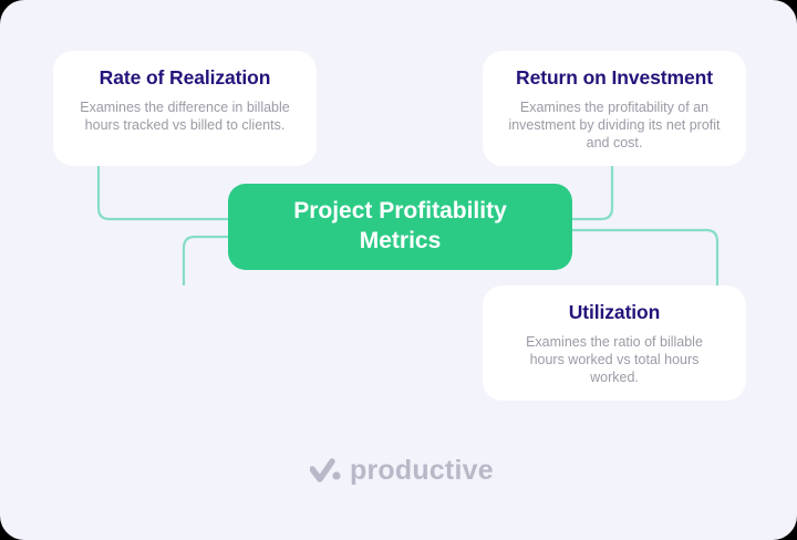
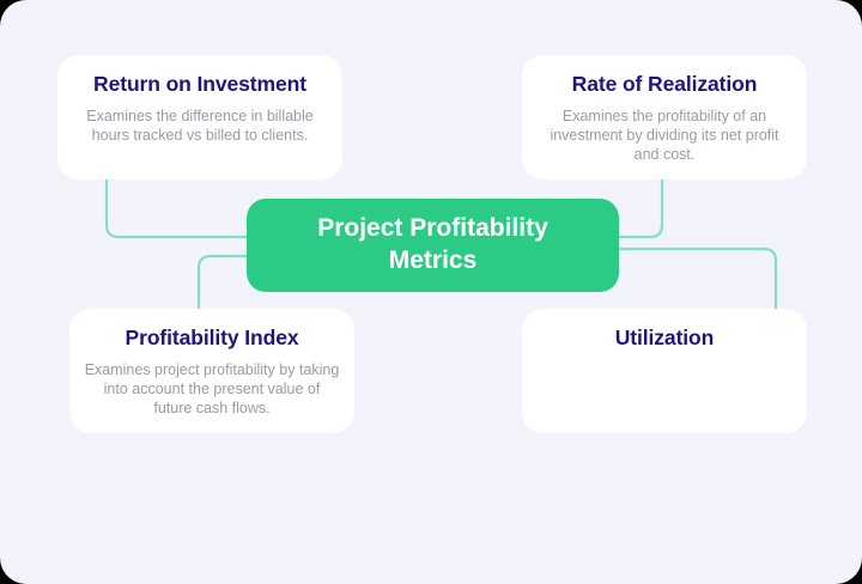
- Rate of Realization
+ Return on Investment
  Examines the difference in billable hours tracked vs billed to clients.
- Return on Investment
+ Rate of Realization
  Examines the profitability of an investment by dividing its net profit and cost.
  Project Profitability
  Metrics
+ Profitability Index
+ Examines project profitability by taking into account the present value of future cash flows.
  Utilization
- Examines the ratio of billable hours worked vs total hours worked.
- productive
